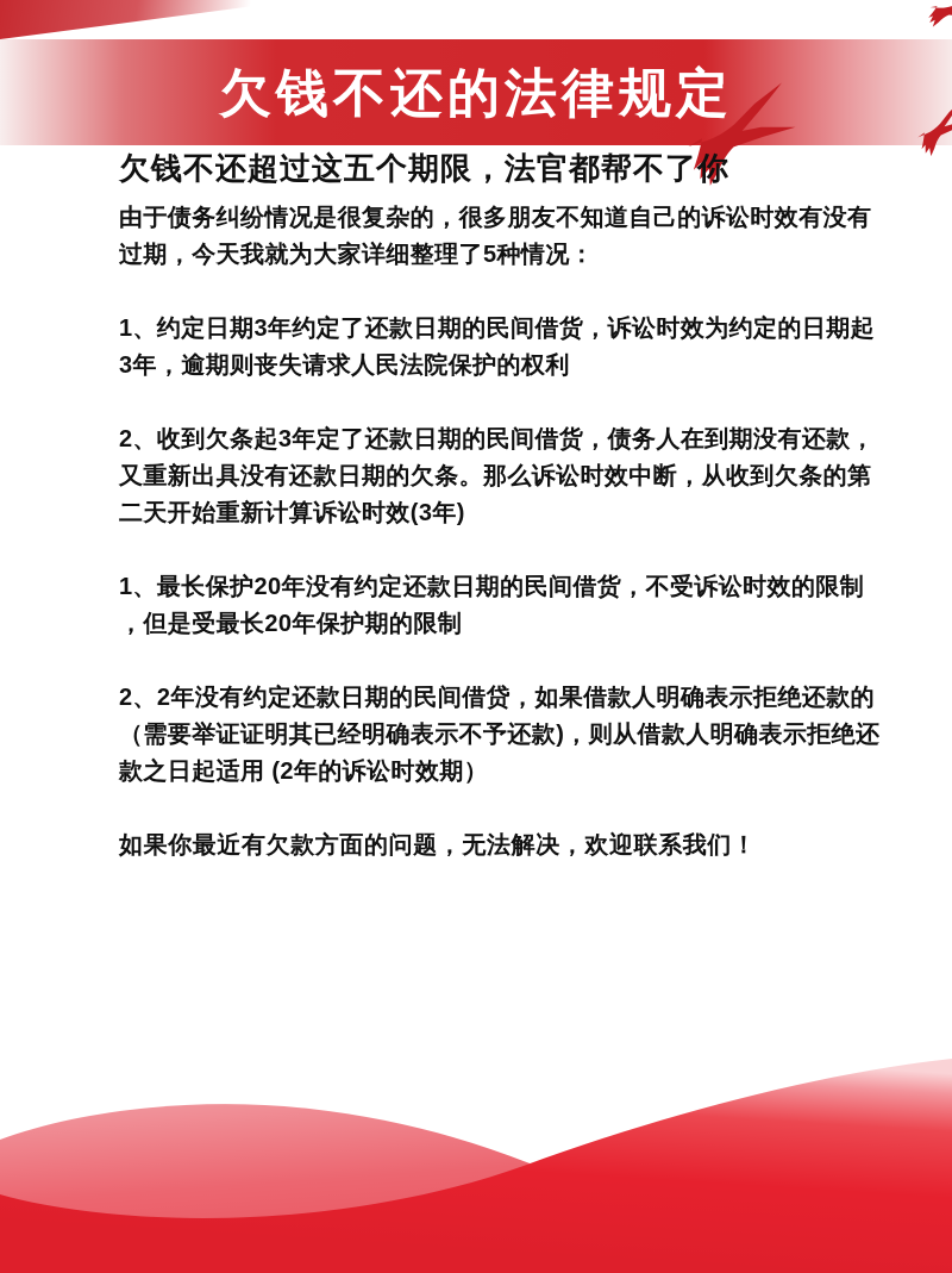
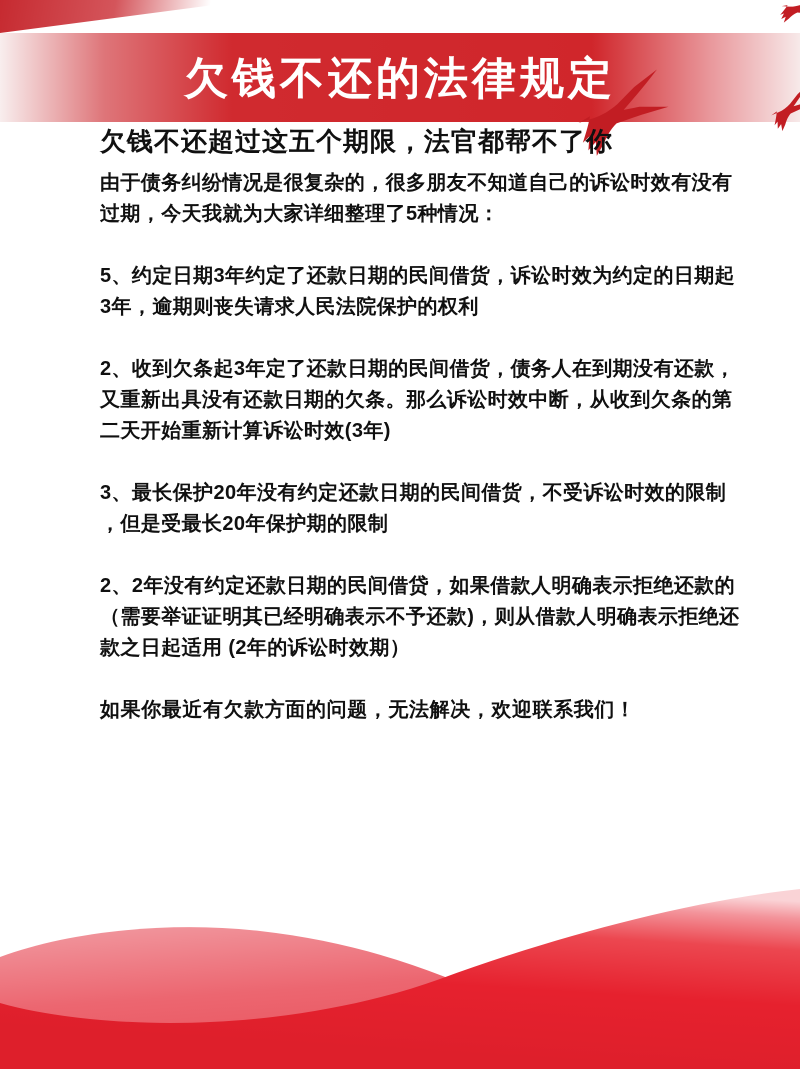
  欠钱不还的法律规定
  欠钱不还超过这五个期限，法官都帮不了你
  由于债务纠纷情况是很复杂的，很多朋友不知道自己的诉讼时效有没有
  过期，今天我就为大家详细整理了5种情况：
- 1、约定日期3年约定了还款日期的民间借货，诉讼时效为约定的日期起
+ 5、约定日期3年约定了还款日期的民间借货，诉讼时效为约定的日期起
  3年，逾期则丧失请求人民法院保护的权利
  2、收到欠条起3年定了还款日期的民间借货，债务人在到期没有还款，
  又重新出具没有还款日期的欠条。那么诉讼时效中断，从收到欠条的第
  二天开始重新计算诉讼时效(3年)
- 1、最长保护20年没有约定还款日期的民间借货，不受诉讼时效的限制
+ 3、最长保护20年没有约定还款日期的民间借货，不受诉讼时效的限制
  ，但是受最长20年保护期的限制
  2、2年没有约定还款日期的民间借贷，如果借款人明确表示拒绝还款的
  （需要举证证明其已经明确表示不予还款)，则从借款人明确表示拒绝还
  款之日起适用 (2年的诉讼时效期）
  如果你最近有欠款方面的问题，无法解决，欢迎联系我们！
